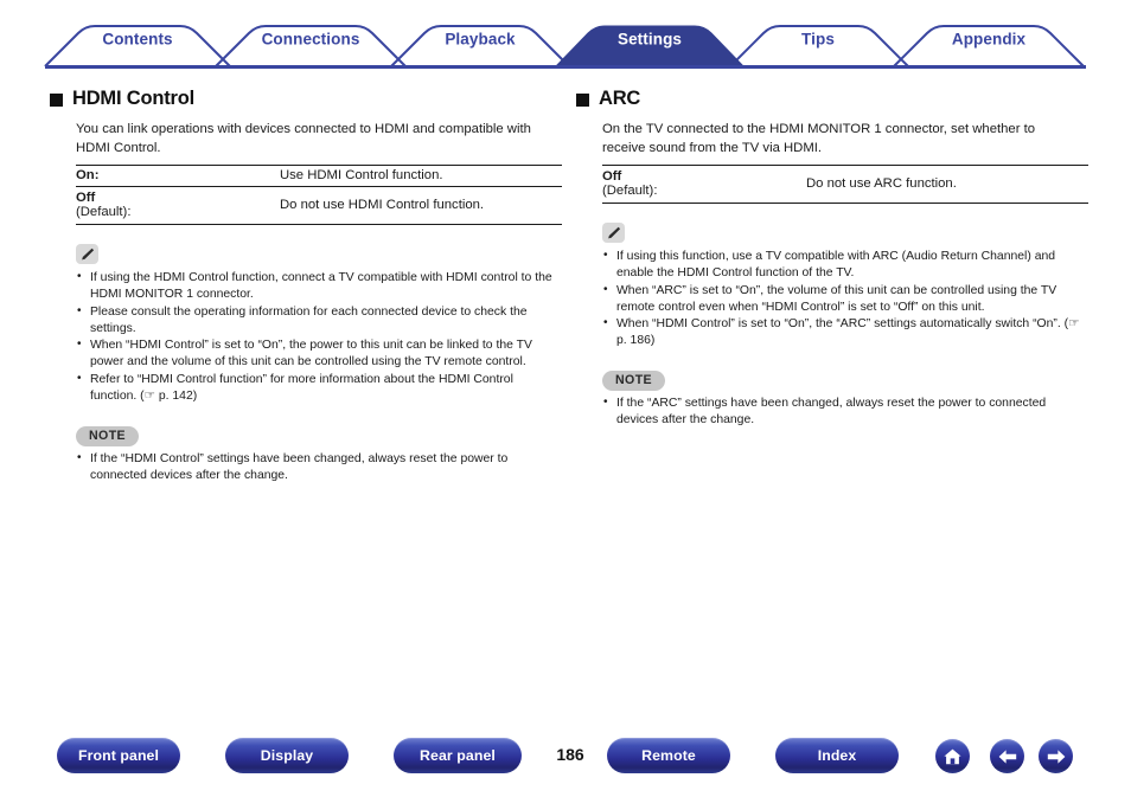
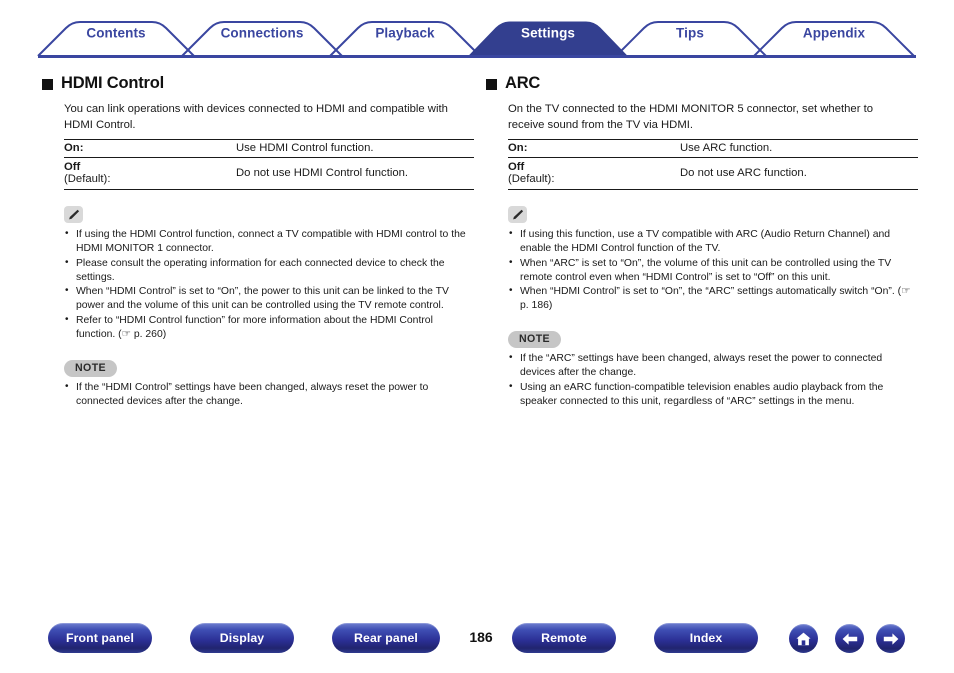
  Contents
  Connections
  Playback
  Settings
  Tips
  Appendix
  HDMI Control
  You can link operations with devices connected to HDMI and compatible with HDMI Control.
  On:	Use HDMI Control function.
  Off (Default):	Do not use HDMI Control function.
  If using the HDMI Control function, connect a TV compatible with HDMI control to the HDMI MONITOR 1 connector.
  Please consult the operating information for each connected device to check the settings.
  When “HDMI Control” is set to “On”, the power to this unit can be linked to the TV power and the volume of this unit can be controlled using the TV remote control.
- Refer to “HDMI Control function” for more information about the HDMI Control function. (☞ p. 142)
+ Refer to “HDMI Control function” for more information about the HDMI Control function. (☞ p. 260)
  NOTE
  If the “HDMI Control” settings have been changed, always reset the power to connected devices after the change.
  ARC
- On the TV connected to the HDMI MONITOR 1 connector, set whether to receive sound from the TV via HDMI.
+ On the TV connected to the HDMI MONITOR 5 connector, set whether to receive sound from the TV via HDMI.
+ On:	Use ARC function.
  Off (Default):	Do not use ARC function.
  If using this function, use a TV compatible with ARC (Audio Return Channel) and enable the HDMI Control function of the TV.
  When “ARC” is set to “On”, the volume of this unit can be controlled using the TV remote control even when “HDMI Control” is set to “Off” on this unit.
  When “HDMI Control” is set to “On”, the “ARC” settings automatically switch “On”. (☞ p. 186)
  NOTE
  If the “ARC” settings have been changed, always reset the power to connected devices after the change.
+ Using an eARC function-compatible television enables audio playback from the speaker connected to this unit, regardless of “ARC” settings in the menu.
  Front panel
  Display
  Rear panel
  186
  Remote
  Index
